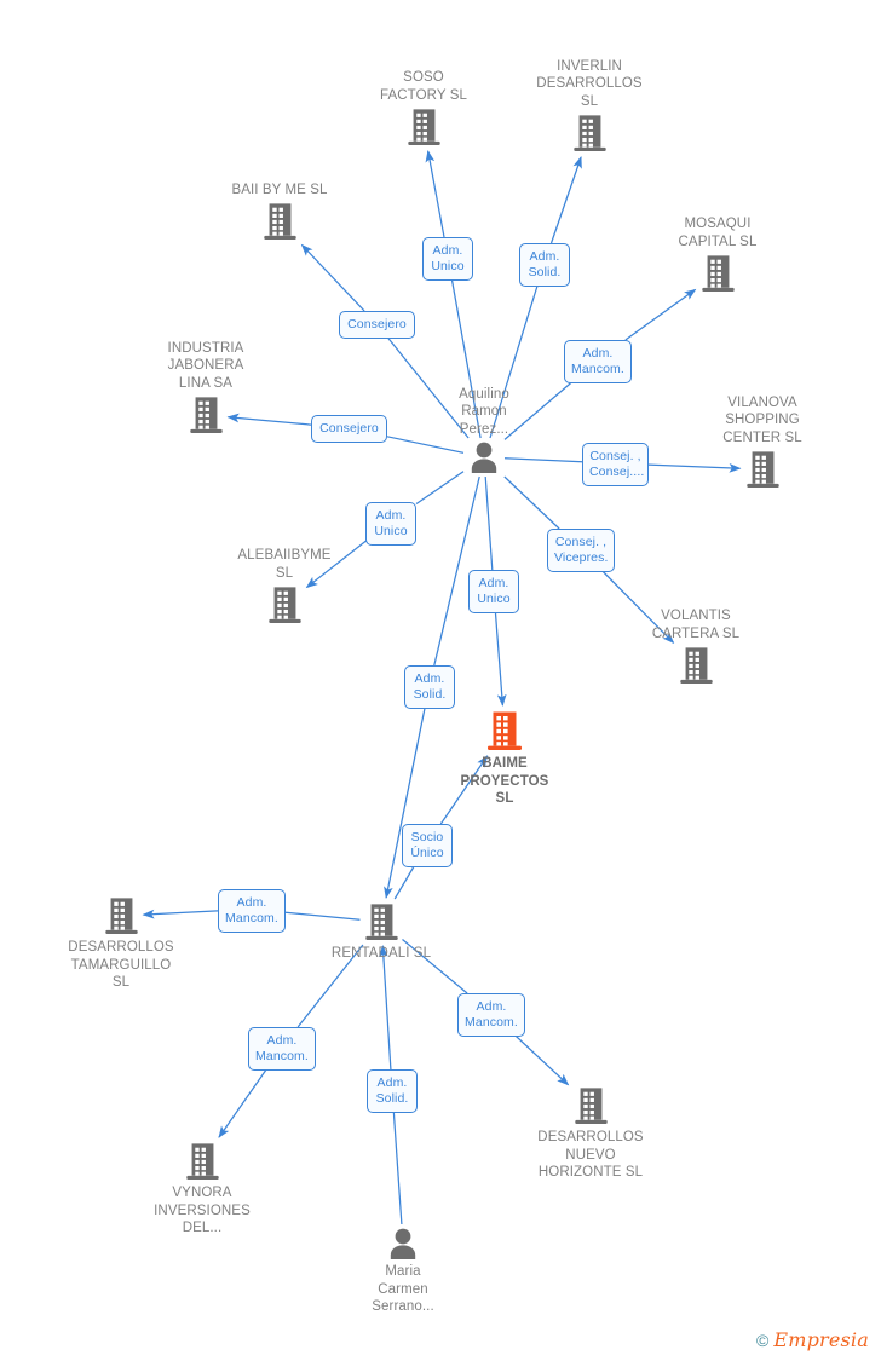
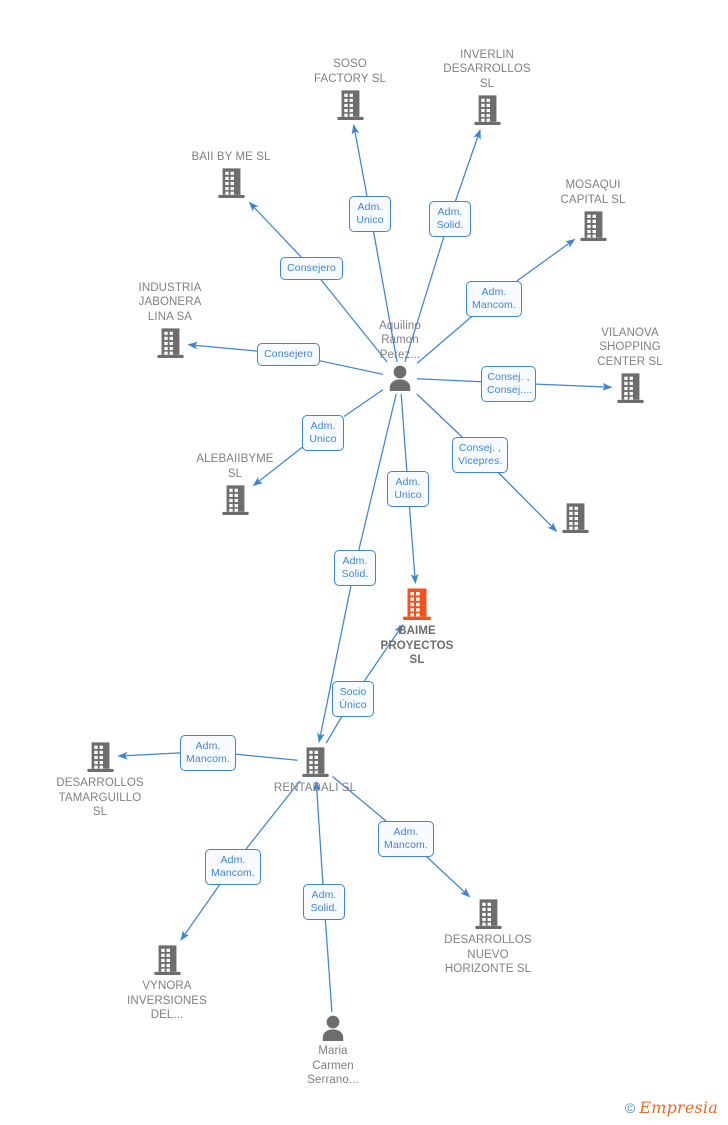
  SOSO
  FACTORY SL
  INVERLIN
  DESARROLLOS
  SL
  BAII BY ME SL
  MOSAQUI
  CAPITAL SL
  INDUSTRIA
  JABONERA
  LINA SA
  VILANOVA
  SHOPPING
  CENTER SL
  Aquilino
  Ramon
  Perez...
  ALEBAIIBYME
  SL
- VOLANTIS
- CARTERA SL
  BAIME
  PROYECTOS
  SL
  DESARROLLOS
  TAMARGUILLO
  SL
  RENTADALI SL
  DESARROLLOS
  NUEVO
  HORIZONTE SL
  VYNORA
  INVERSIONES
  DEL...
  Maria
  Carmen
  Serrano...
  Adm.
  Unico
  Adm.
  Solid.
  Consejero
  Adm.
  Mancom.
  Consejero
  Consej. ,
  Consej....
  Adm.
  Unico
  Consej. ,
  Vicepres.
  Adm.
  Unico
  Adm.
  Solid.
  Socio
  Único
  Adm.
  Mancom.
  Adm.
  Mancom.
  Adm.
  Mancom.
  Adm.
  Solid.
  ©
  Empresia
